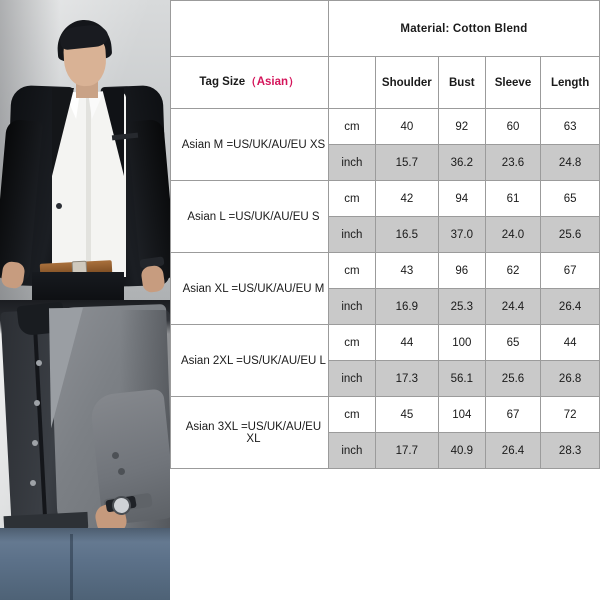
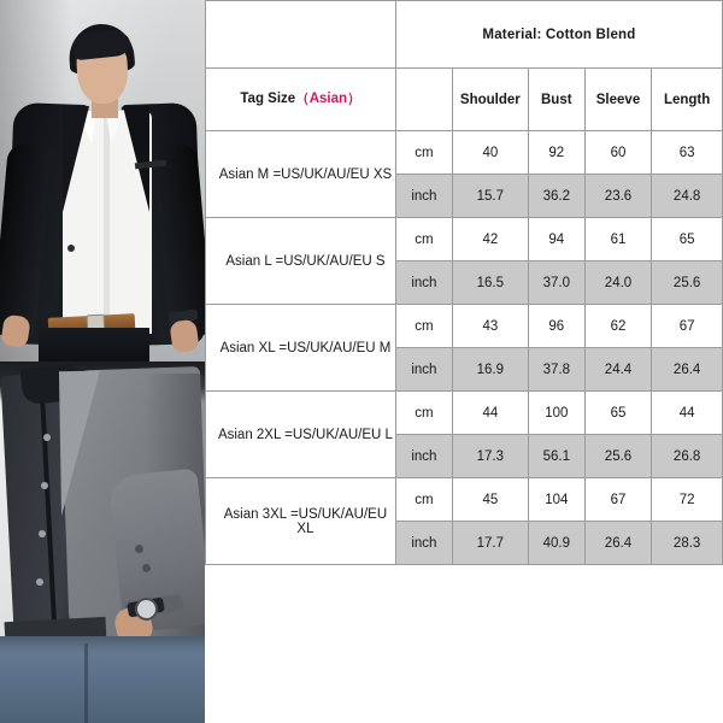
  	Material: Cotton Blend
  Tag Size（Asian）		Shoulder	Bust	Sleeve	Length
  Asian M =US/UK/AU/EU XS	cm	40	92	60	63
  inch	15.7	36.2	23.6	24.8
  Asian L =US/UK/AU/EU S	cm	42	94	61	65
  inch	16.5	37.0	24.0	25.6
  Asian XL =US/UK/AU/EU M	cm	43	96	62	67
- inch	16.9	25.3	24.4	26.4
+ inch	16.9	37.8	24.4	26.4
  Asian 2XL =US/UK/AU/EU L	cm	44	100	65	44
  inch	17.3	56.1	25.6	26.8
  Asian 3XL =US/UK/AU/EU XL	cm	45	104	67	72
  inch	17.7	40.9	26.4	28.3
